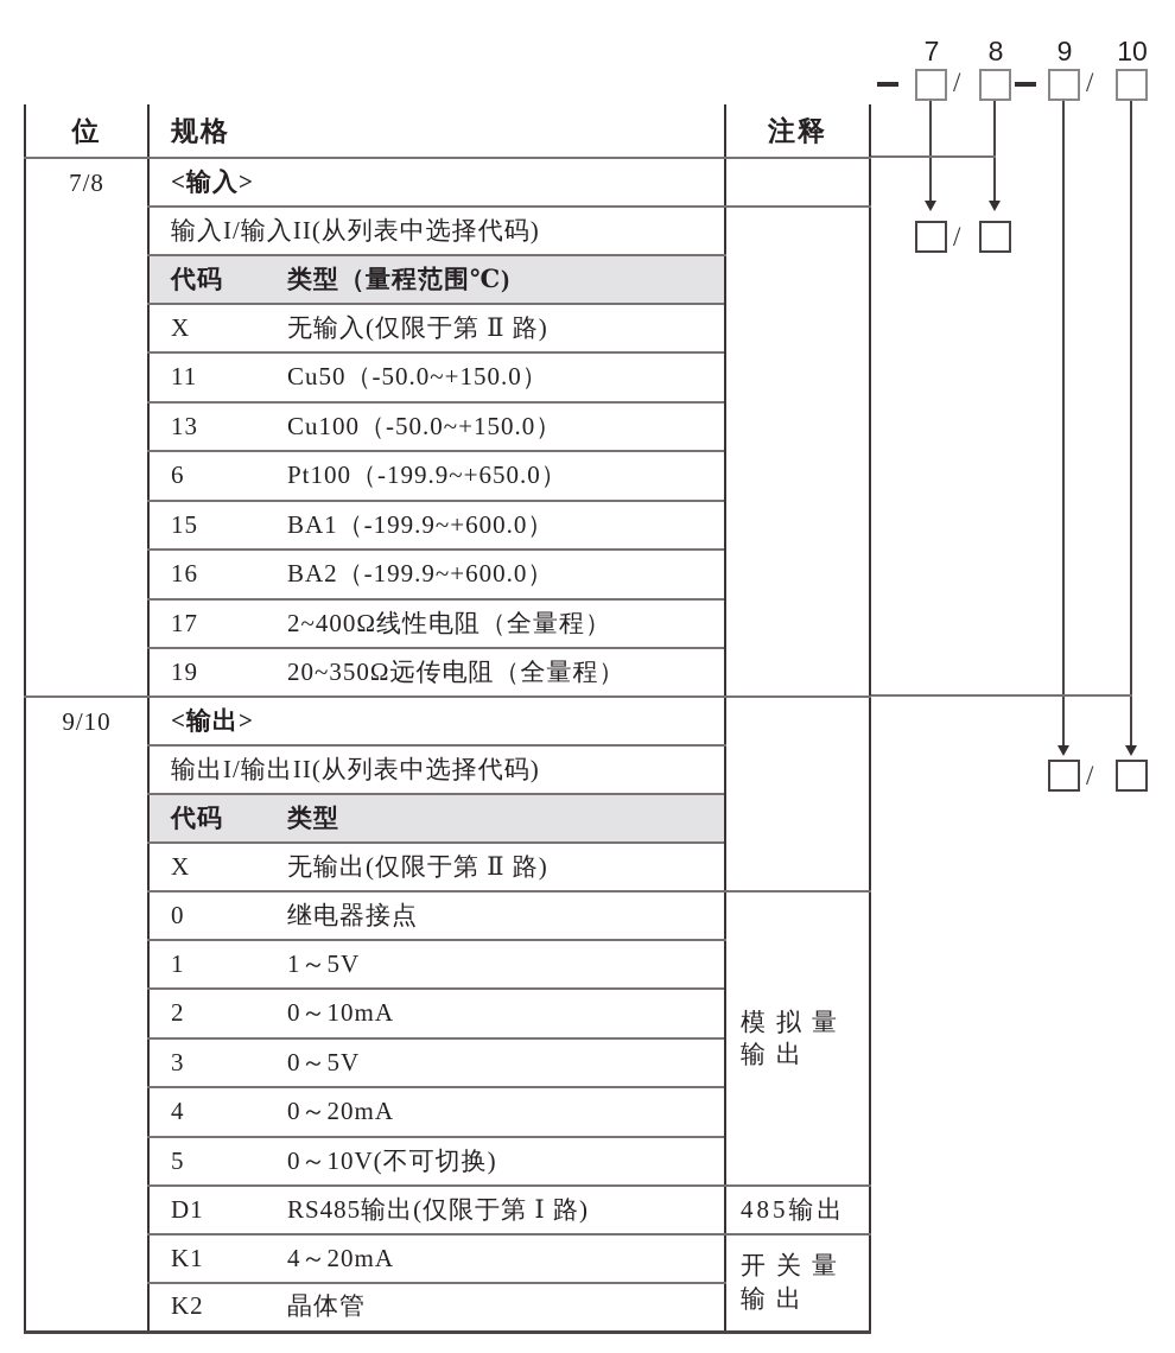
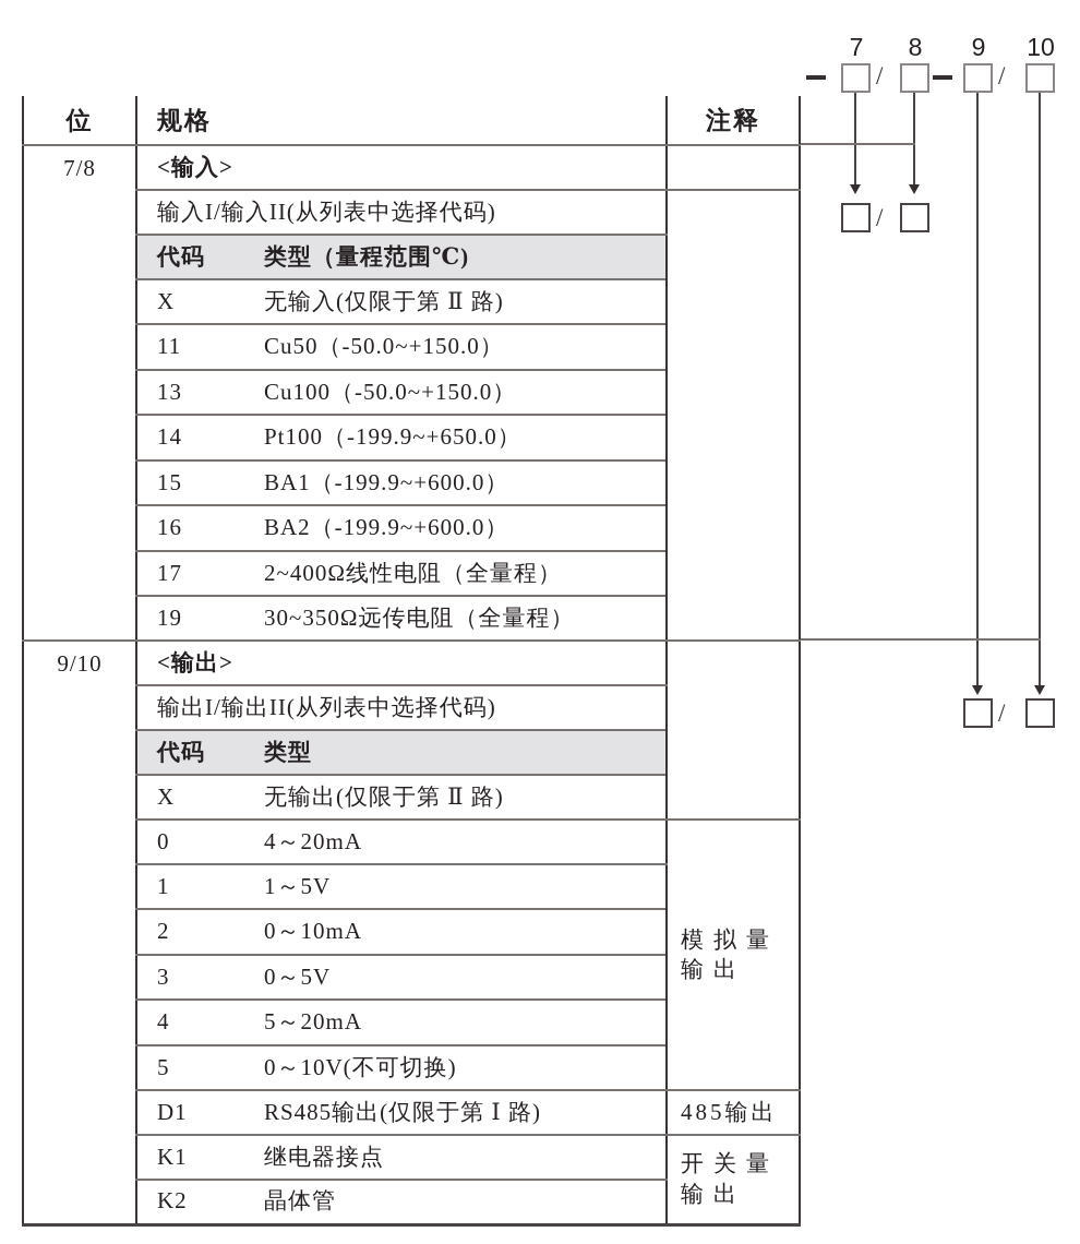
  7
  8
  9
  10
  /
  /
  /
  /
  位	规格	注释
  7/8	<输入>
  输入I/输入II(从列表中选择代码)
  代码 类型（量程范围℃)
  X 无输入(仅限于第 Ⅱ 路)
  11 Cu50（-50.0~+150.0）
  13 Cu100（-50.0~+150.0）
- 6 Pt100（-199.9~+650.0）
+ 14 Pt100（-199.9~+650.0）
  15 BA1（-199.9~+600.0）
  16 BA2（-199.9~+600.0）
  17 2~400Ω线性电阻（全量程）
- 19 20~350Ω远传电阻（全量程）
+ 19 30~350Ω远传电阻（全量程）
  9/10	<输出>
  输出I/输出II(从列表中选择代码)
  代码 类型
  X 无输出(仅限于第 Ⅱ 路)
- 0 继电器接点	模拟量 输出
+ 0 4～20mA	模拟量 输出
  1 1～5V
  2 0～10mA
  3 0～5V
- 4 0～20mA
+ 4 5～20mA
  5 0～10V(不可切换)
  D1 RS485输出(仅限于第 Ⅰ 路)	485输出
- K1 4～20mA	开关量 输出
+ K1 继电器接点	开关量 输出
  K2 晶体管
